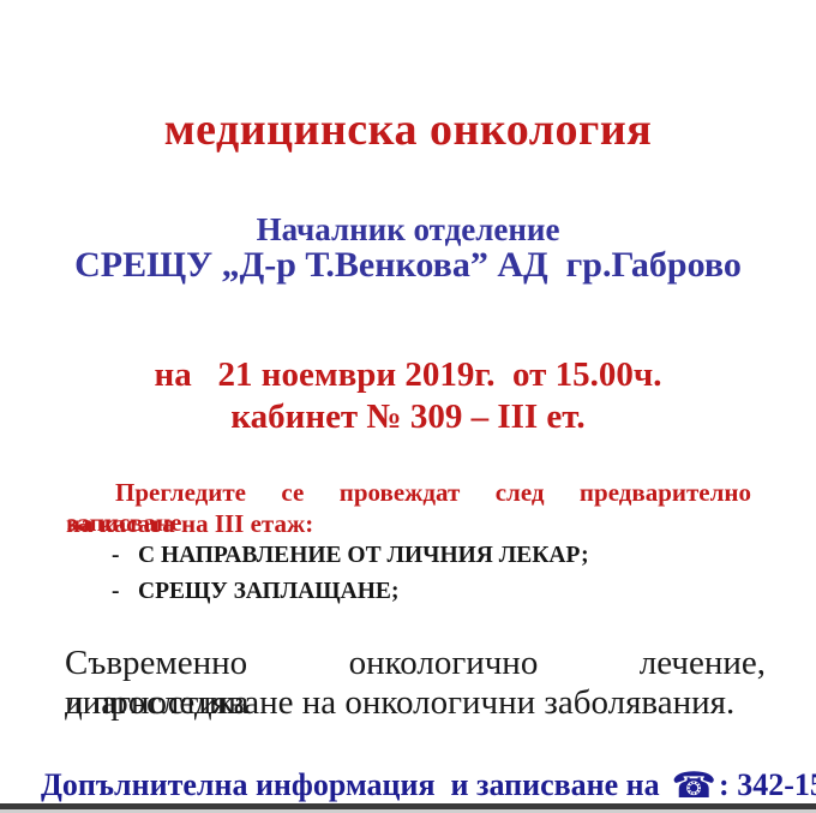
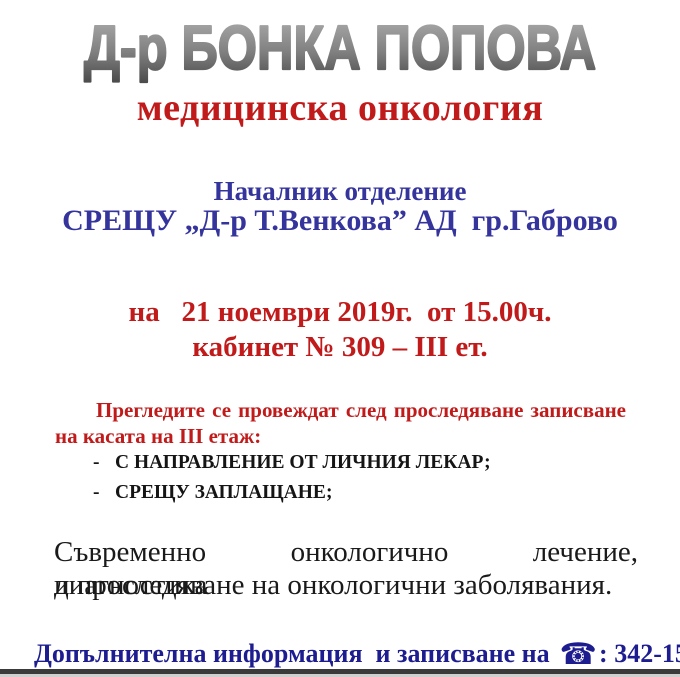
+ Д-р БОНКА ПОПОВА
  медицинска онкология
  Началник отделение
  СРЕЩУ „Д-р Т.Венкова” АД гр.Габрово
  на 21 ноември 2019г. от 15.00ч.
  кабинет № 309 – III ет.
- Прегледите се провеждат след предварително записване
+ Прегледите се провеждат след проследяване записване
  на касата на III етаж:
  -
  С НАПРАВЛЕНИЕ ОТ ЛИЧНИЯ ЛЕКАР;
  -
  СРЕЩУ ЗАПЛАЩАНЕ;
  Съвременно онкологично лечение, диагностика
  и проследяване на онкологични заболявания.
  Допълнителна информация и записване на
  ☎
  : 342-1
